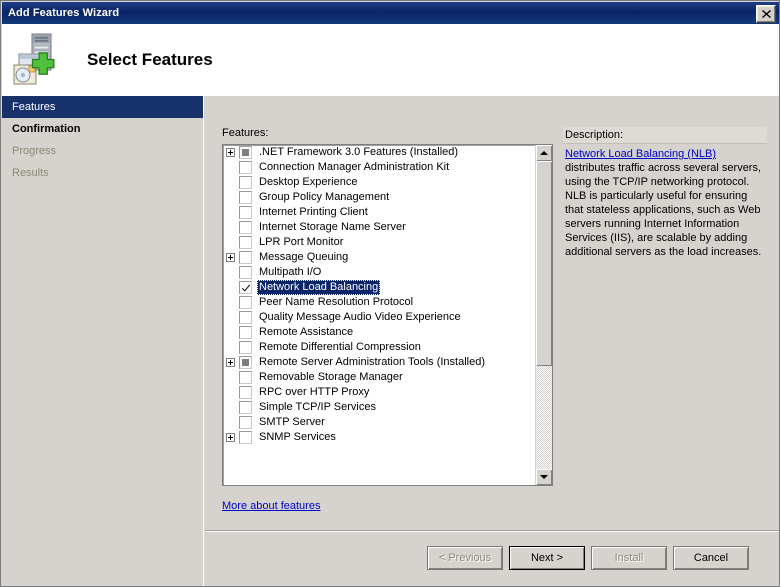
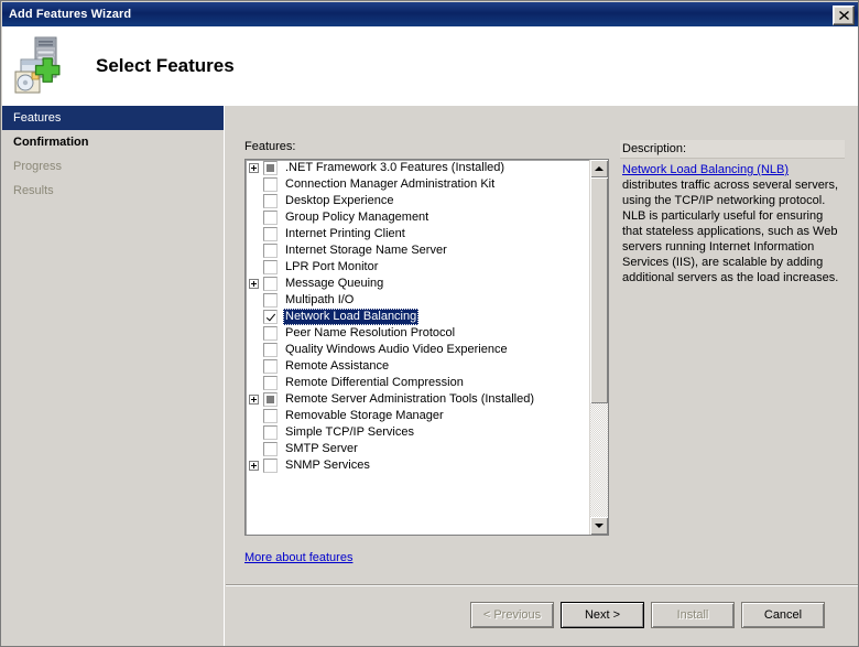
  Add Features Wizard
  Select Features
  Features
  Confirmation
  Progress
  Results
  Features:
  .NET Framework 3.0 Features (Installed)
  Connection Manager Administration Kit
  Desktop Experience
  Group Policy Management
  Internet Printing Client
  Internet Storage Name Server
  LPR Port Monitor
  Message Queuing
  Multipath I/O
  Network Load Balancing
  Peer Name Resolution Protocol
- Quality Message Audio Video Experience
+ Quality Windows Audio Video Experience
  Remote Assistance
  Remote Differential Compression
  Remote Server Administration Tools (Installed)
  Removable Storage Manager
- RPC over HTTP Proxy
  Simple TCP/IP Services
  SMTP Server
  SNMP Services
  Description:
  Network Load Balancing (NLB) distributes traffic across several servers, using the TCP/IP networking protocol. NLB is particularly useful for ensuring that stateless applications, such as Web servers running Internet Information Services (IIS), are scalable by adding additional servers as the load increases.
  More about features
  < Previous
  Next >
  Install
  Cancel
